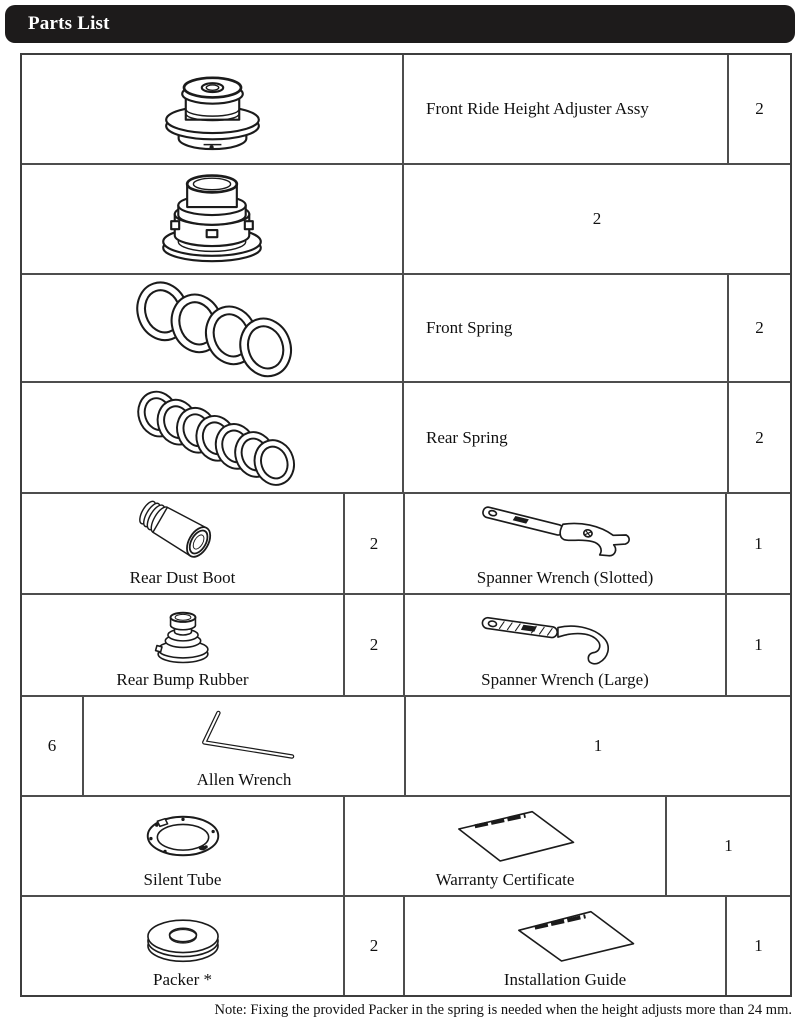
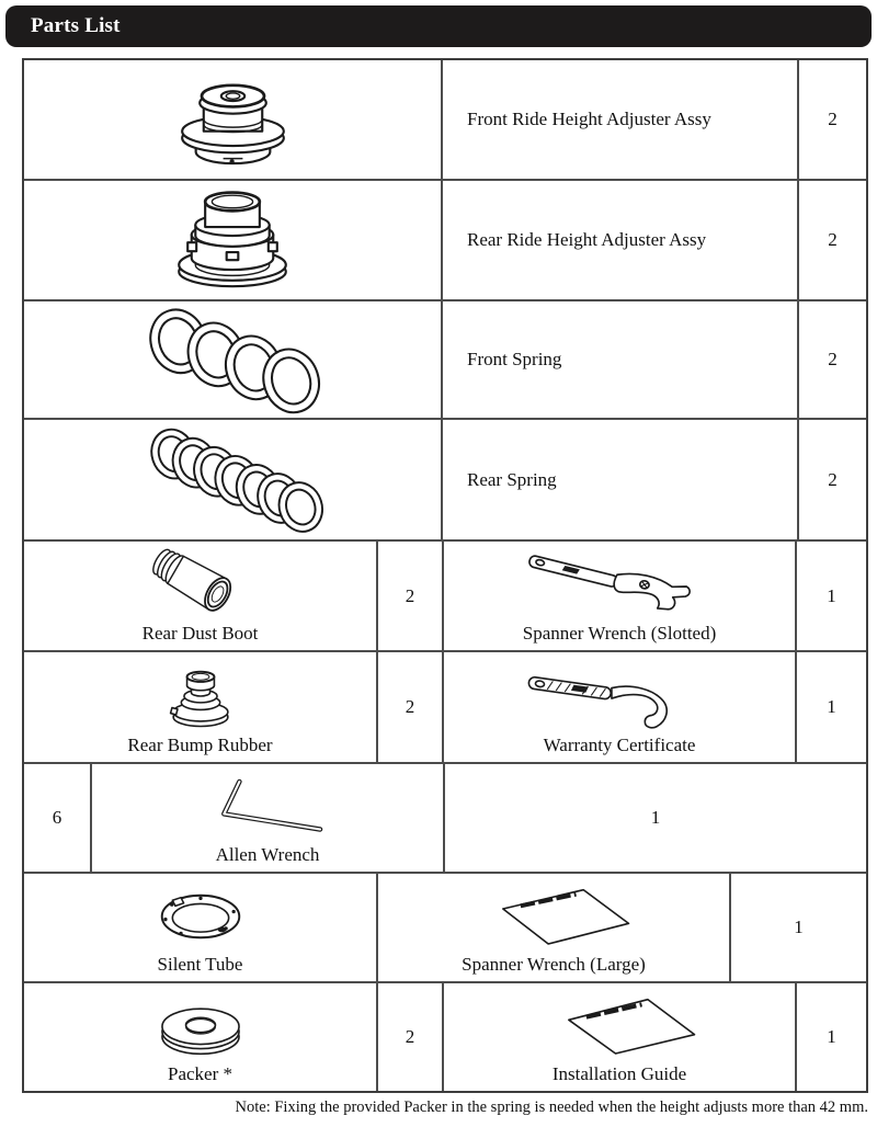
  Parts List
  Front Ride Height Adjuster Assy
  2
+ Rear Ride Height Adjuster Assy
  2
  Front Spring
  2
  Rear Spring
  2
  Rear Dust Boot
  2
  Spanner Wrench (Slotted)
  1
  Rear Bump Rubber
  2
- Spanner Wrench (Large)
+ Warranty Certificate
  1
  6
  Allen Wrench
  1
  Silent Tube
- Warranty Certificate
+ Spanner Wrench (Large)
  1
  Packer *
  2
  Installation Guide
  1
- Note: Fixing the provided Packer in the spring is needed when the height adjusts more than 24 mm.
+ Note: Fixing the provided Packer in the spring is needed when the height adjusts more than 42 mm.
